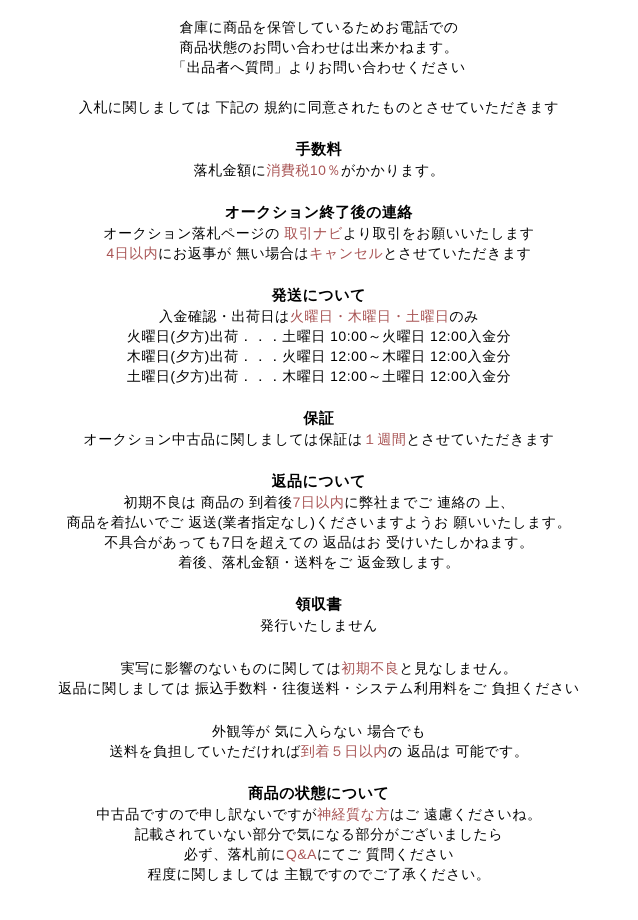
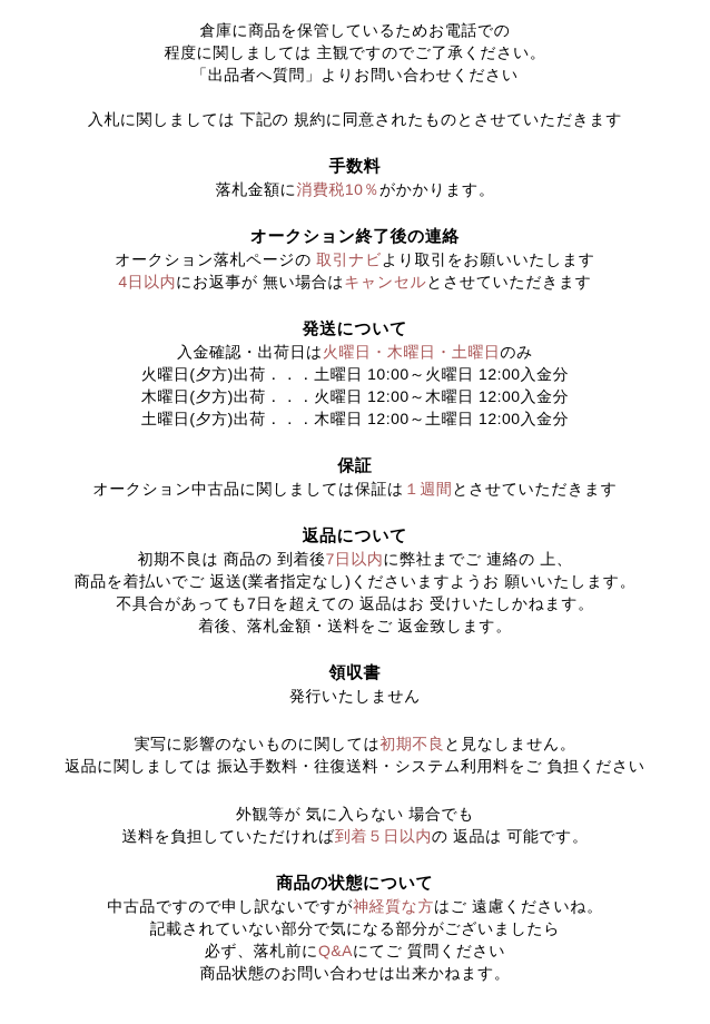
  倉庫に商品を保管しているためお電話での
- 商品状態のお問い合わせは出来かねます。
+ 程度に関しましては 主観ですのでご了承ください。
  「出品者へ質問」よりお問い合わせください
  入札に関しましては 下記の 規約に同意されたものとさせていただきます
  手数料
  落札金額に消費税10％がかかります。
  オークション終了後の連絡
  オークション落札ページの 取引ナビより取引をお願いいたします
  4日以内にお返事が 無い場合はキャンセルとさせていただきます
  発送について
  入金確認・出荷日は火曜日・木曜日・土曜日のみ
  火曜日(夕方)出荷．．．土曜日 10:00～火曜日 12:00入金分
  木曜日(夕方)出荷．．．火曜日 12:00～木曜日 12:00入金分
  土曜日(夕方)出荷．．．木曜日 12:00～土曜日 12:00入金分
  保証
  オークション中古品に関しましては保証は１週間とさせていただきます
  返品について
  初期不良は 商品の 到着後7日以内に弊社までご 連絡の 上、
  商品を着払いでご 返送(業者指定なし)くださいますようお 願いいたします。
  不具合があっても7日を超えての 返品はお 受けいたしかねます。
  着後、落札金額・送料をご 返金致します。
  領収書
  発行いたしません
  実写に影響のないものに関しては初期不良と見なしません。
  返品に関しましては 振込手数料・往復送料・システム利用料をご 負担ください
  外観等が 気に入らない 場合でも
  送料を負担していただければ到着５日以内の 返品は 可能です。
  商品の状態について
  中古品ですので申し訳ないですが神経質な方はご 遠慮くださいね。
  記載されていない部分で気になる部分がございましたら
  必ず、落札前にQ&Aにてご 質問ください
- 程度に関しましては 主観ですのでご了承ください。
+ 商品状態のお問い合わせは出来かねます。
